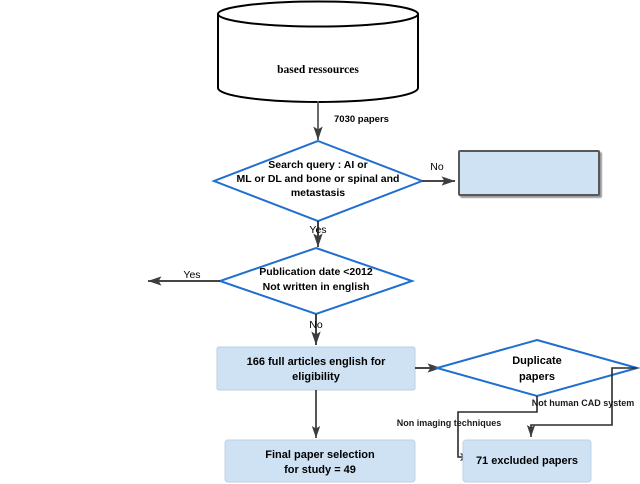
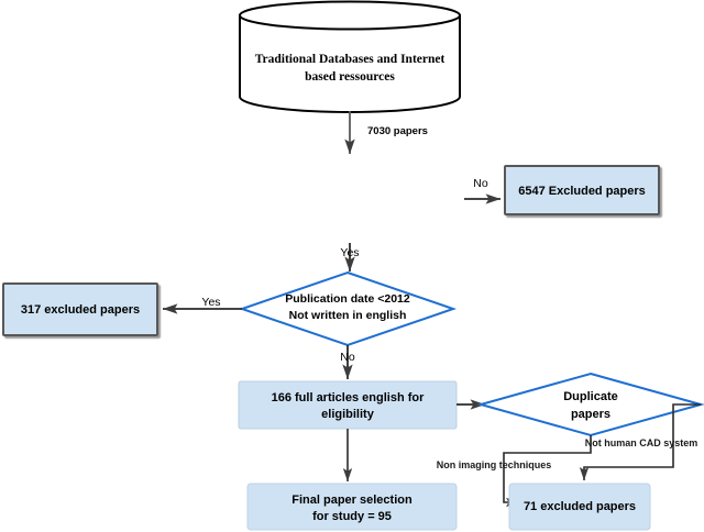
+ Traditional Databases and Internet
  based ressources
  7030 papers
- Search query : AI or
- ML or DL and bone or spinal and
- metastasis
  No
+ 6547 Excluded papers
  Yes
  Publication date <2012
  Not written in english
  Yes
+ 317 excluded papers
  No
  166 full articles english for
  eligibility
  Duplicate
  papers
  Non imaging techniques
  Not human CAD system
  Final paper selection
- for study = 49
+ for study = 95
  71 excluded papers
